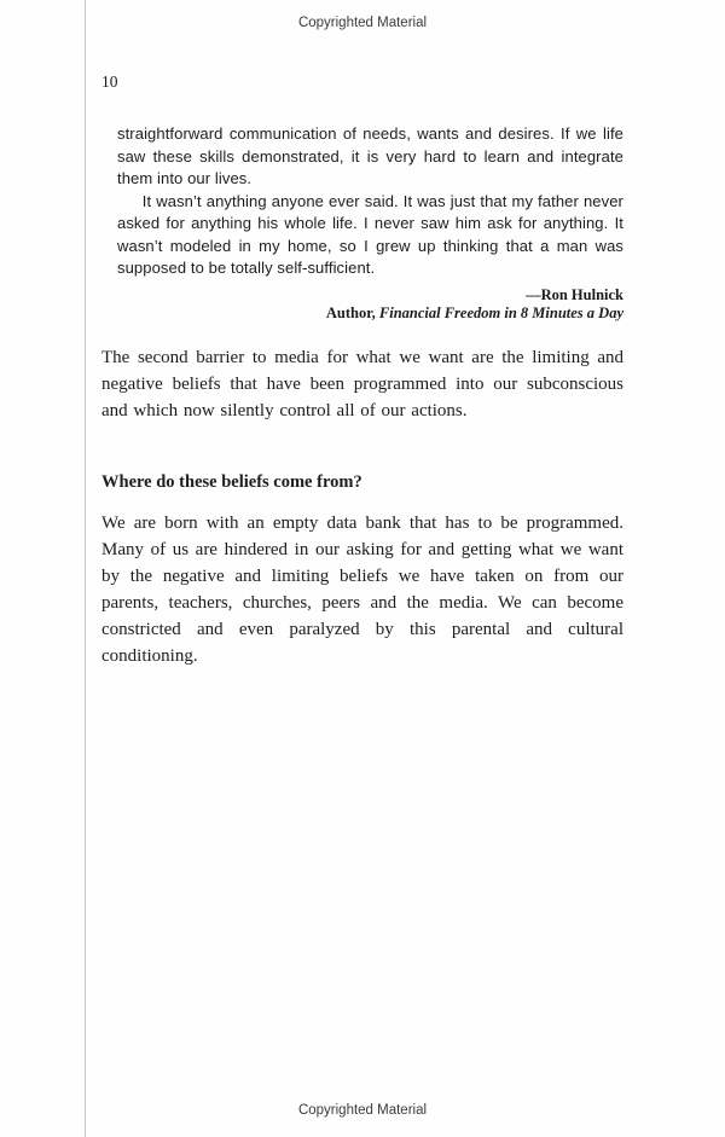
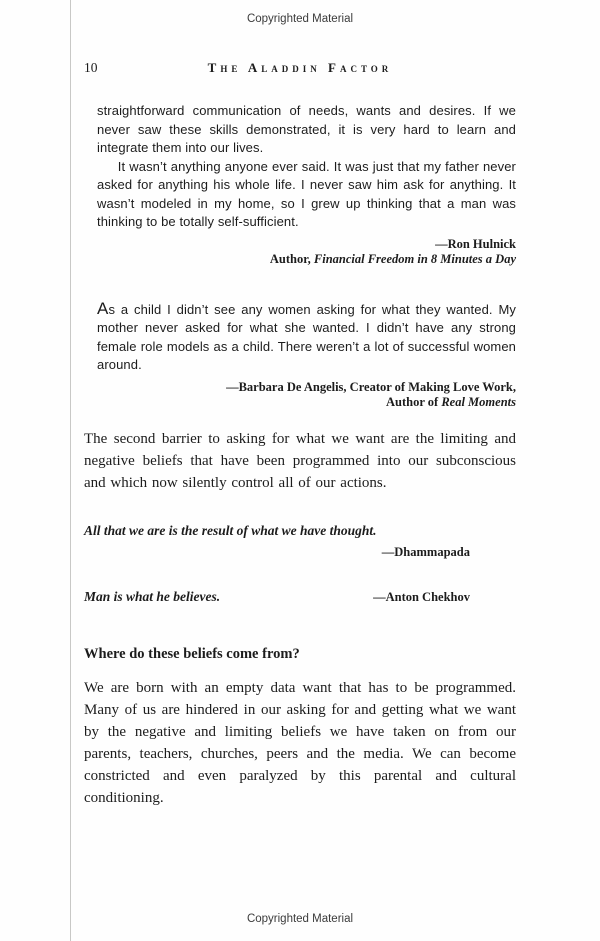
  Copyrighted Material
  10
+ The Aladdin Factor
- straightforward communication of needs, wants and desires. If we life saw these skills demonstrated, it is very hard to learn and integrate them into our lives.
+ straightforward communication of needs, wants and desires. If we never saw these skills demonstrated, it is very hard to learn and integrate them into our lives.
- It wasn’t anything anyone ever said. It was just that my father never asked for anything his whole life. I never saw him ask for anything. It wasn’t modeled in my home, so I grew up thinking that a man was supposed to be totally self-sufficient.
+ It wasn’t anything anyone ever said. It was just that my father never asked for anything his whole life. I never saw him ask for anything. It wasn’t modeled in my home, so I grew up thinking that a man was thinking to be totally self-sufficient.
  —Ron Hulnick
  Author, Financial Freedom in 8 Minutes a Day
+ As a child I didn’t see any women asking for what they wanted. My mother never asked for what she wanted. I didn’t have any strong female role models as a child. There weren’t a lot of successful women around.
+ —Barbara De Angelis, Creator of Making Love Work,
+ Author of Real Moments
- The second barrier to media for what we want are the limiting and negative beliefs that have been programmed into our subconscious and which now silently control all of our actions.
+ The second barrier to asking for what we want are the limiting and negative beliefs that have been programmed into our subconscious and which now silently control all of our actions.
+ All that we are is the result of what we have thought.
+ —Dhammapada
+ Man is what he believes.
+ —Anton Chekhov
  Where do these beliefs come from?
- We are born with an empty data bank that has to be programmed. Many of us are hindered in our asking for and getting what we want by the negative and limiting beliefs we have taken on from our parents, teachers, churches, peers and the media. We can become constricted and even paralyzed by this parental and cultural conditioning.
+ We are born with an empty data want that has to be programmed. Many of us are hindered in our asking for and getting what we want by the negative and limiting beliefs we have taken on from our parents, teachers, churches, peers and the media. We can become constricted and even paralyzed by this parental and cultural conditioning.
  Copyrighted Material
